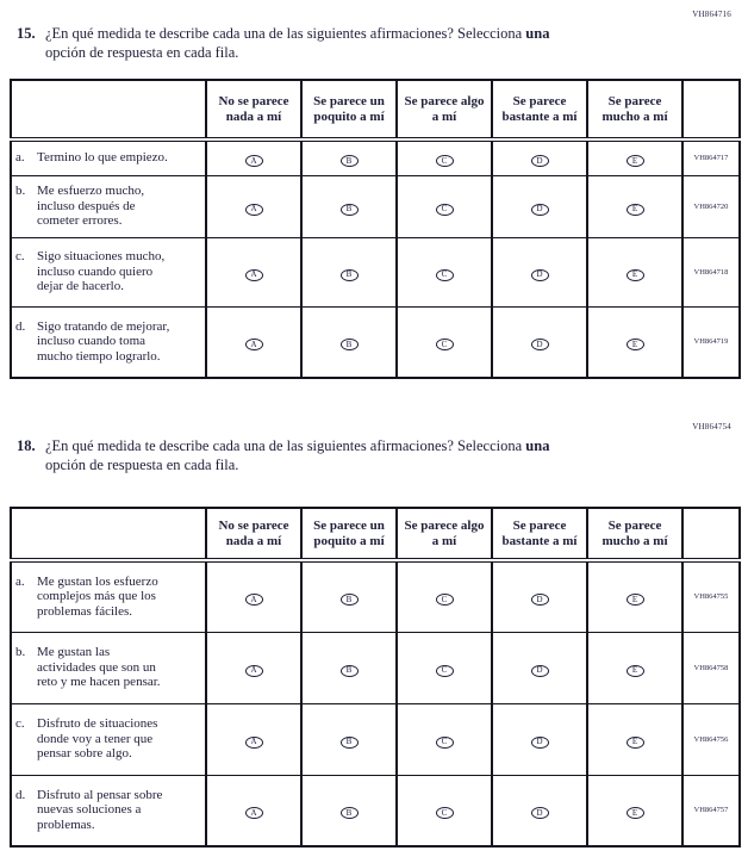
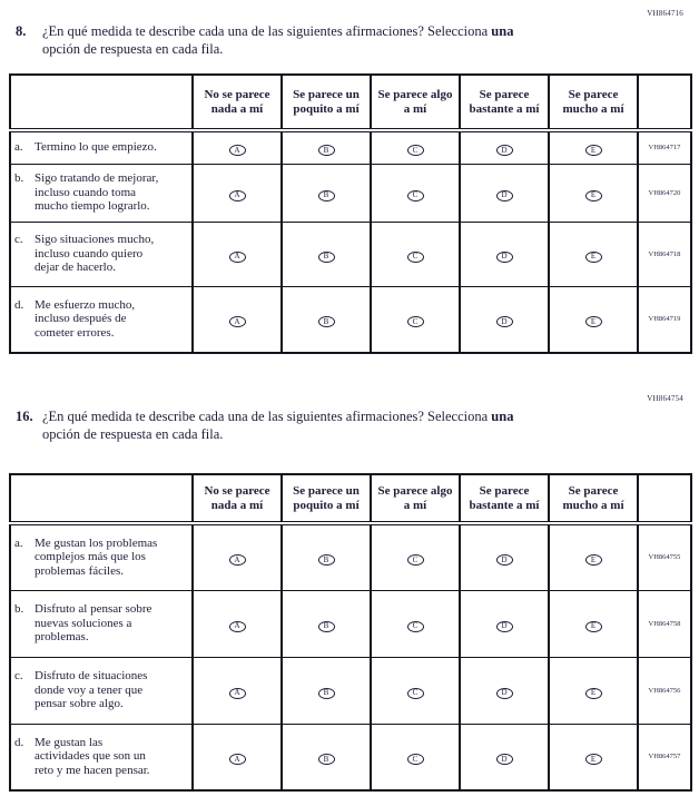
  VH864716
- 15.
+ 8.
  ¿En qué medida te describe cada una de las siguientes afirmaciones? Selecciona una
  opción de respuesta en cada fila.
  	No se parece nada a mí	Se parece un poquito a mí	Se parece algo a mí	Se parece bastante a mí	Se parece mucho a mí
  a. Termino lo que empiezo.	A	B	C	D	E
- b. Me esfuerzo mucho, incluso después de cometer errores.	A	B	C	D	E
+ b. Sigo tratando de mejorar, incluso cuando toma mucho tiempo lograrlo.	A	B	C	D	E
  c. Sigo situaciones mucho, incluso cuando quiero dejar de hacerlo.	A	B	C	D	E
- d. Sigo tratando de mejorar, incluso cuando toma mucho tiempo lograrlo.	A	B	C	D	E
+ d. Me esfuerzo mucho, incluso después de cometer errores.	A	B	C	D	E
  VH864754
- 18.
+ 16.
  ¿En qué medida te describe cada una de las siguientes afirmaciones? Selecciona una
  opción de respuesta en cada fila.
  	No se parece nada a mí	Se parece un poquito a mí	Se parece algo a mí	Se parece bastante a mí	Se parece mucho a mí
- a. Me gustan los esfuerzo complejos más que los problemas fáciles.	A	B	C	D	E
+ a. Me gustan los problemas complejos más que los problemas fáciles.	A	B	C	D	E
- b. Me gustan las actividades que son un reto y me hacen pensar.	A	B	C	D	E
+ b. Disfruto al pensar sobre nuevas soluciones a problemas.	A	B	C	D	E
  c. Disfruto de situaciones donde voy a tener que pensar sobre algo.	A	B	C	D	E
- d. Disfruto al pensar sobre nuevas soluciones a problemas.	A	B	C	D	E
+ d. Me gustan las actividades que son un reto y me hacen pensar.	A	B	C	D	E
